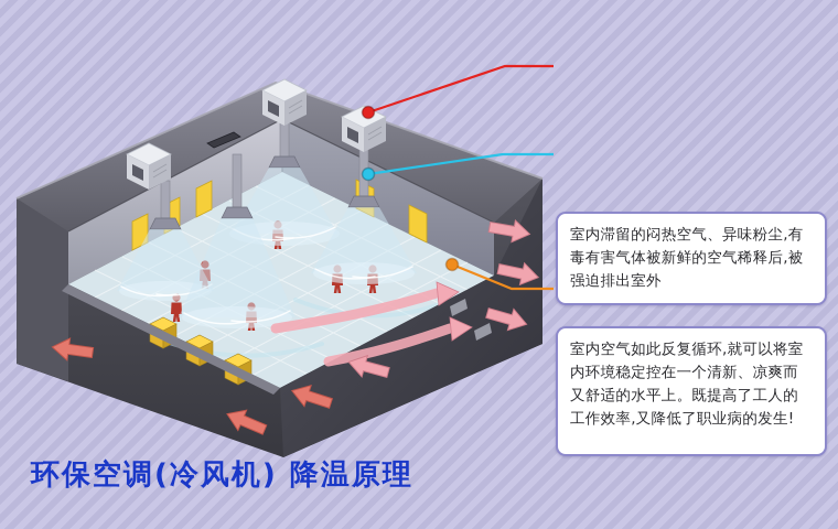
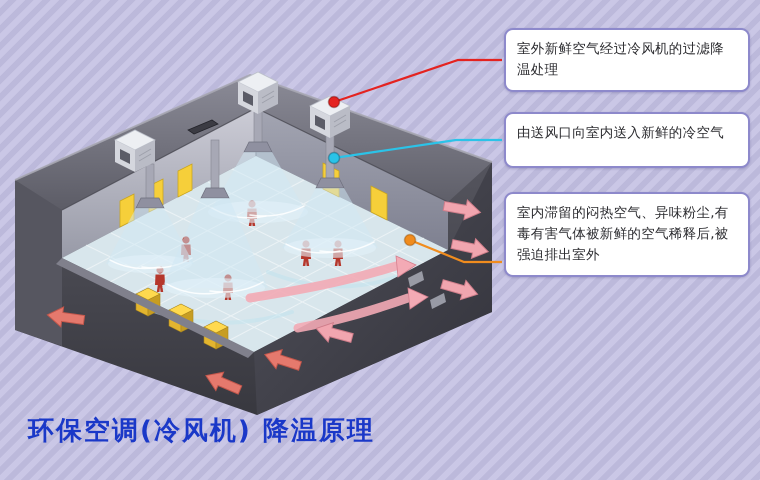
+ 室外新鲜空气经过冷风机的过滤降温处理
+ 由送风口向室内送入新鲜的冷空气
  室内滞留的闷热空气、异味粉尘,有毒有害气体被新鲜的空气稀释后,被强迫排出室外
- 室内空气如此反复循环,就可以将室内环境稳定控在一个清新、凉爽而又舒适的水平上。既提高了工人的工作效率,又降低了职业病的发生!
  环保空调(冷风机) 降温原理
